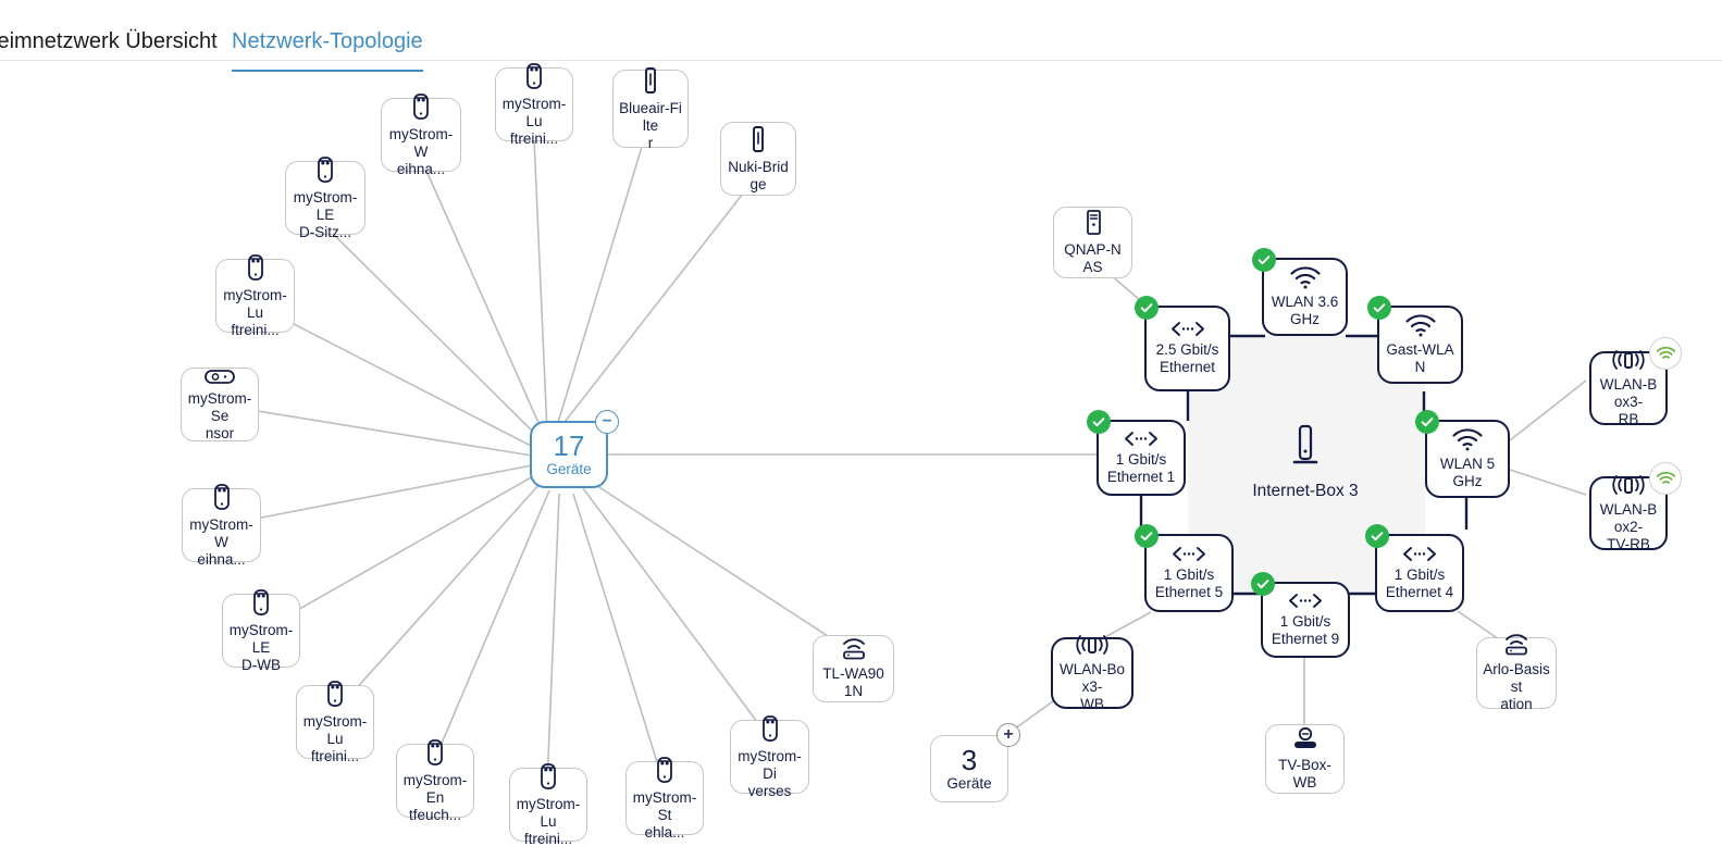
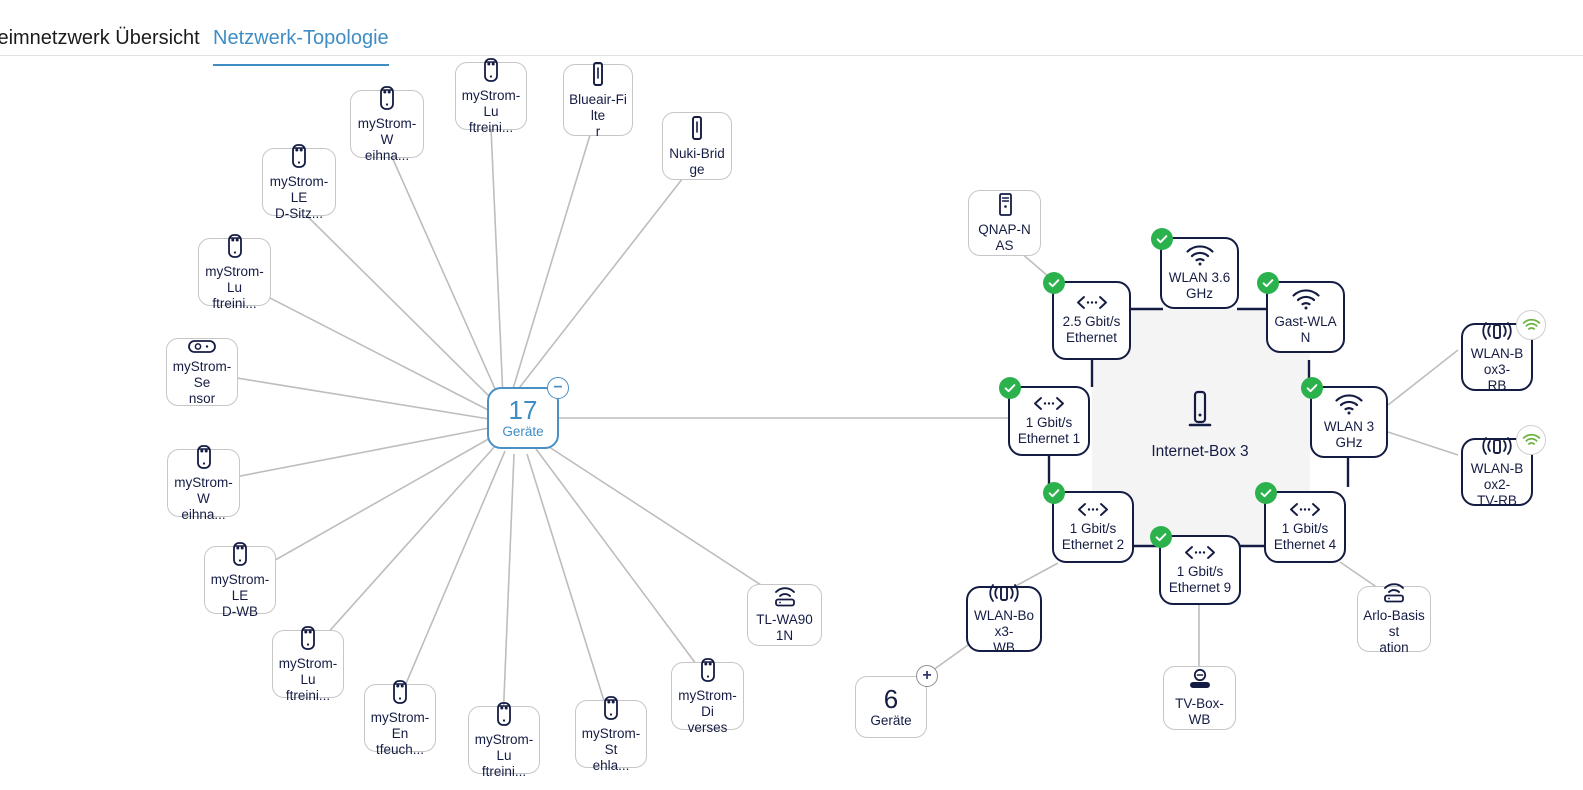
  eimnetzwerk Übersicht
  Netzwerk-Topologie
  Internet-Box 3
  2.5 Gbit/s
  Ethernet
  WLAN 3.6
  GHz
  Gast-WLAN
  1 Gbit/s
  Ethernet 1
- WLAN 5
+ WLAN 3
  GHz
  1 Gbit/s
- Ethernet 5
+ Ethernet 2
  1 Gbit/s
  Ethernet 9
  1 Gbit/s
  Ethernet 4
  −
  17
  Geräte
  +
- 3
+ 6
  Geräte
  myStrom-W
  eihna...
  myStrom-Lu
  ftreini...
  Blueair-Filte
  r
  Nuki-Bridge
  myStrom-LE
  D-Sitz...
  myStrom-Lu
  ftreini...
  myStrom-Se
  nsor
  myStrom-W
  eihna...
  myStrom-LE
  D-WB
  myStrom-Lu
  ftreini...
  myStrom-En
  tfeuch...
  myStrom-Lu
  ftreini...
  myStrom-St
  ehla...
  myStrom-Di
  verses
  TL-WA901N
  QNAP-NAS
  WLAN-Box3-
  RB
  WLAN-Box2-
  TV-RB
  WLAN-Box3-
  WB
  TV-Box-WB
  Arlo-Basisst
  ation
